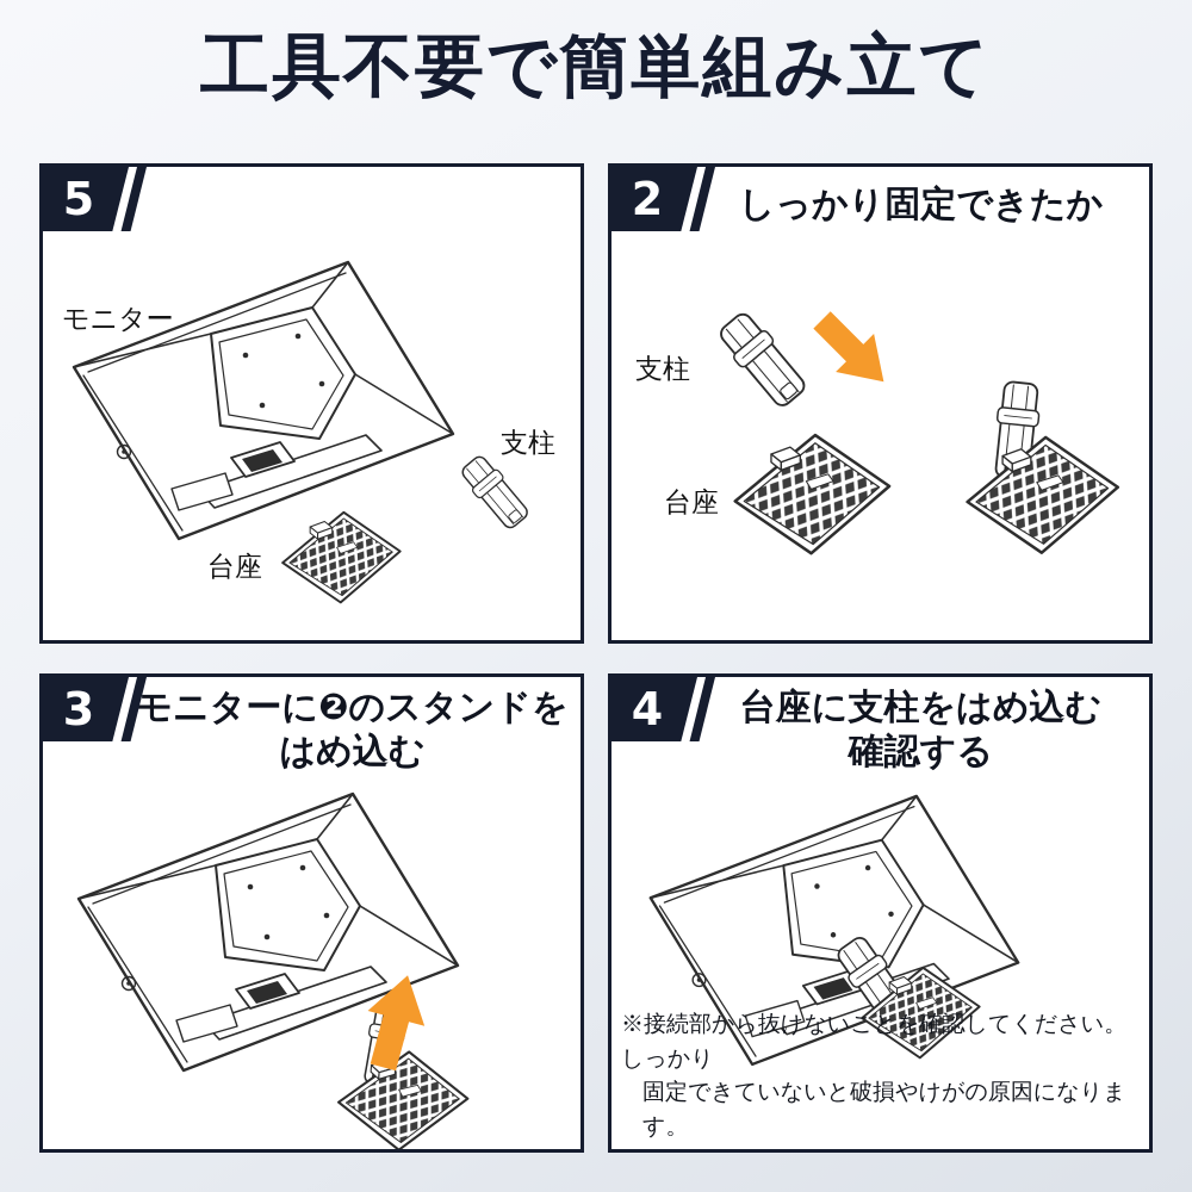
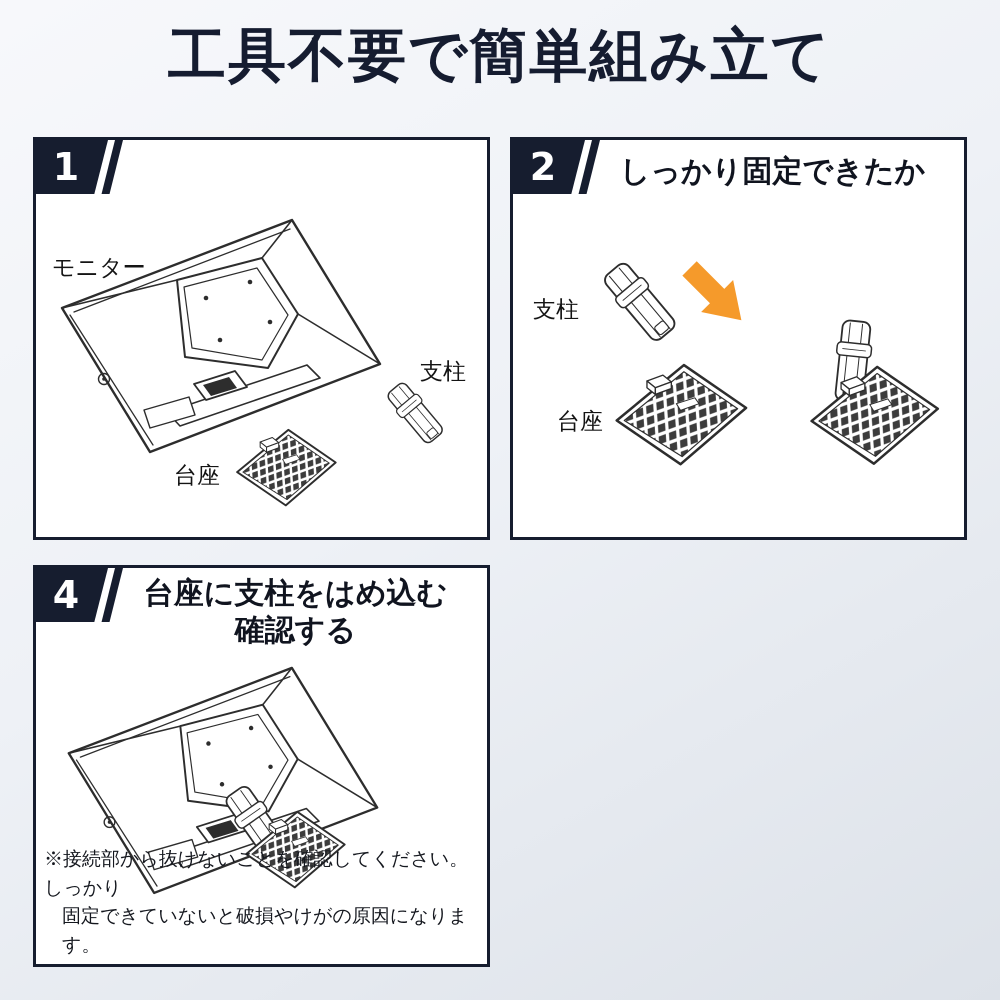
  工具不要で簡単組み立て
- 5
+ 1
  モニター
  支柱
  台座
  2
  しっかり固定できたか
  支柱
  台座
- 3
- モニターに❷のスタンドを
- はめ込む
  4
  台座に支柱をはめ込む
  確認する
  ※接続部から抜けないことを確認してください。しっかり
  固定できていないと破損やけがの原因になります。
